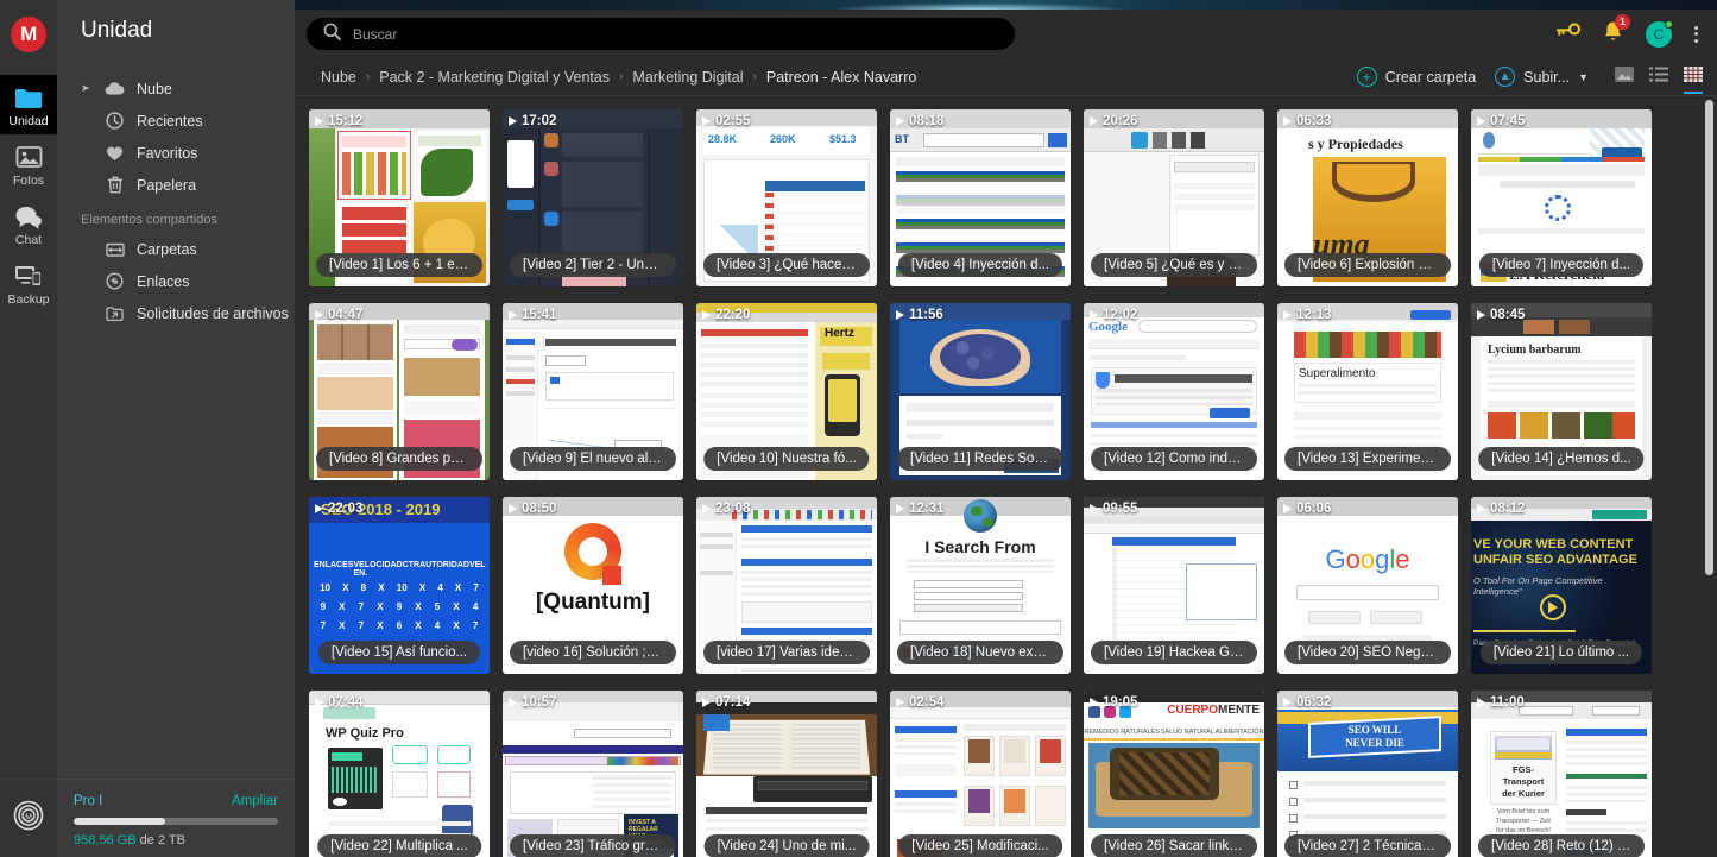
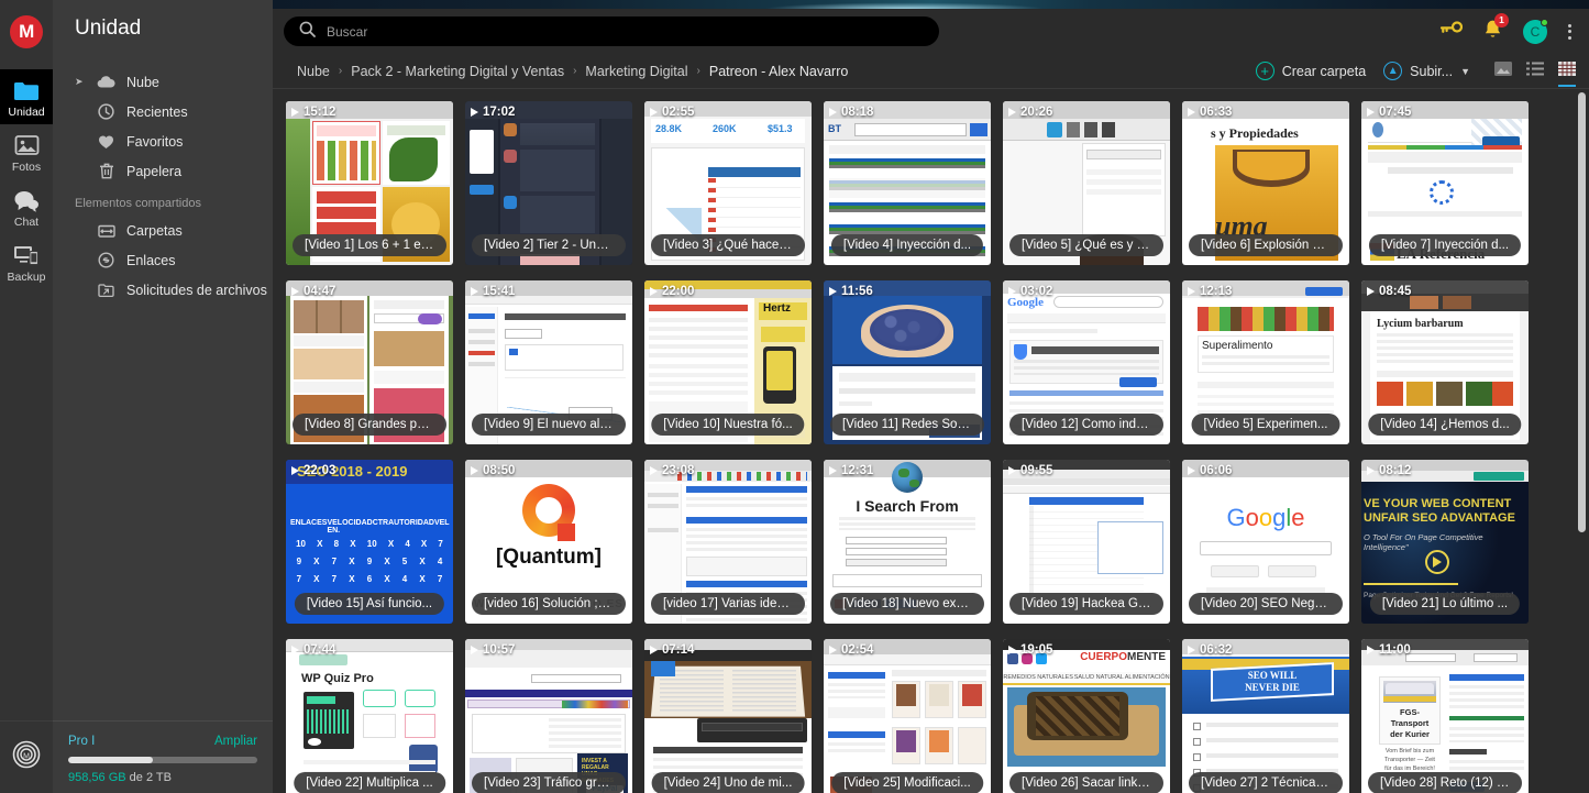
  M
  Unidad
  Fotos
  Chat
  Backup
  Unidad
  ➤
  Nube
  Recientes
  Favoritos
  Papelera
  Elementos compartidos
  Carpetas
  Enlaces
  Solicitudes de archivos
  Pro I
  Ampliar
  958,56 GB de 2 TB
  Buscar
  1
  C
  Nube
  ›
  Pack 2 - Marketing Digital y Ventas
  ›
  Marketing Digital
  ›
  Patreon - Alex Navarro
  +
  Crear carpeta
  ▲
  Subir...
  ▼
  15:12
  [Video 1] Los 6 + 1 en...
  17:02
  [Video 2] Tier 2 - Una...
  28.8K
  260K
  $51.3
  02:55
  [Video 3] ¿Qué hacer ...
  BT
  08:18
  [Video 4] Inyección d...
  20:26
  [Video 5] ¿Qué es y p...
  s y Propiedades
  uma
  06:33
  [Video 6] Explosión S...
  07:45
  [Video 7] Inyección d...
  04:47
  [Video 8] Grandes pá...
  15:41
  [Video 9] El nuevo alg...
  Hertz
- 22:20
+ 22:00
  [Video 10] Nuestra fó...
  11:56
  [Video 11] Redes Soci...
  Google
- 12:02
+ 03:02
  [Video 12] Como inde...
  Superalimento
  12:13
- [Video 13] Experimen...
+ [Video 5] Experimen...
  Lycium barbarum
  08:45
  [Video 14] ¿Hemos d...
  SEO 2018 - 2019
  10
  X
  8
  X
  10
  X
  4
  X
  7
  9
  X
  7
  X
  9
  X
  5
  X
  4
  7
  X
  7
  X
  6
  X
  4
  X
  7
  22:03
  [Video 15] Así funcio...
  [Quantum]
  08:50
  [video 16] Solución ;) ...
  23:08
  [video 17] Varias idea...
  I Search From
  12:31
  [Video 18] Nuevo exp...
  09:55
  [Video 19] Hackea Go...
  Google
  06:06
  [Video 20] SEO Nega...
  VE YOUR WEB CONTENT
  UNFAIR SEO ADVANTAGE
  O Tool For On Page Competitive Intelligence"
  08:12
  [Video 21] Lo último ...
  WP Quiz Pro
  07:44
  [Video 22] Multiplica ...
  10:57
  [Video 23] Tráfico gra...
  07:14
  [Video 24] Uno de mi...
  02:54
  [Video 25] Modificaci...
  CUERPOMENTE
  19:05
  [Video 26] Sacar links...
  SEO WILL
  NEVER DIE
  06:32
  [Video 27] 2 Técnicas ...
  FGS-
  Transport
  der Kurier
  11:00
  [Video 28] Reto (12) S...
